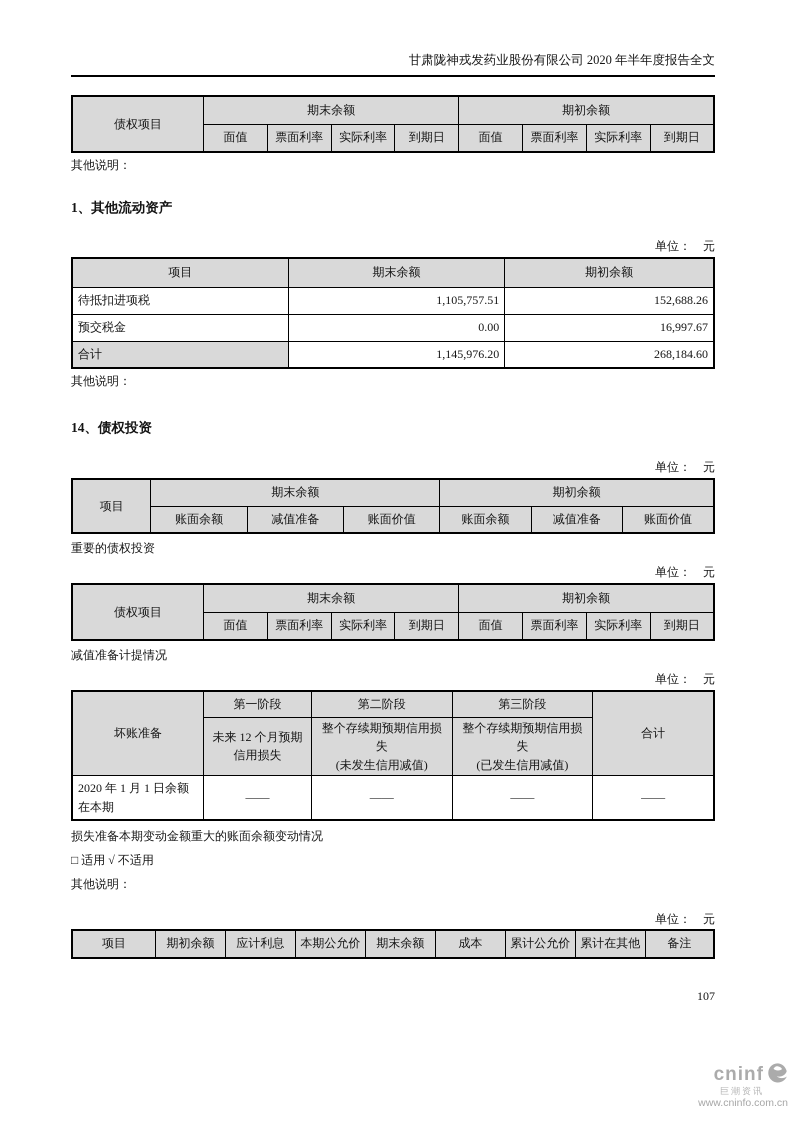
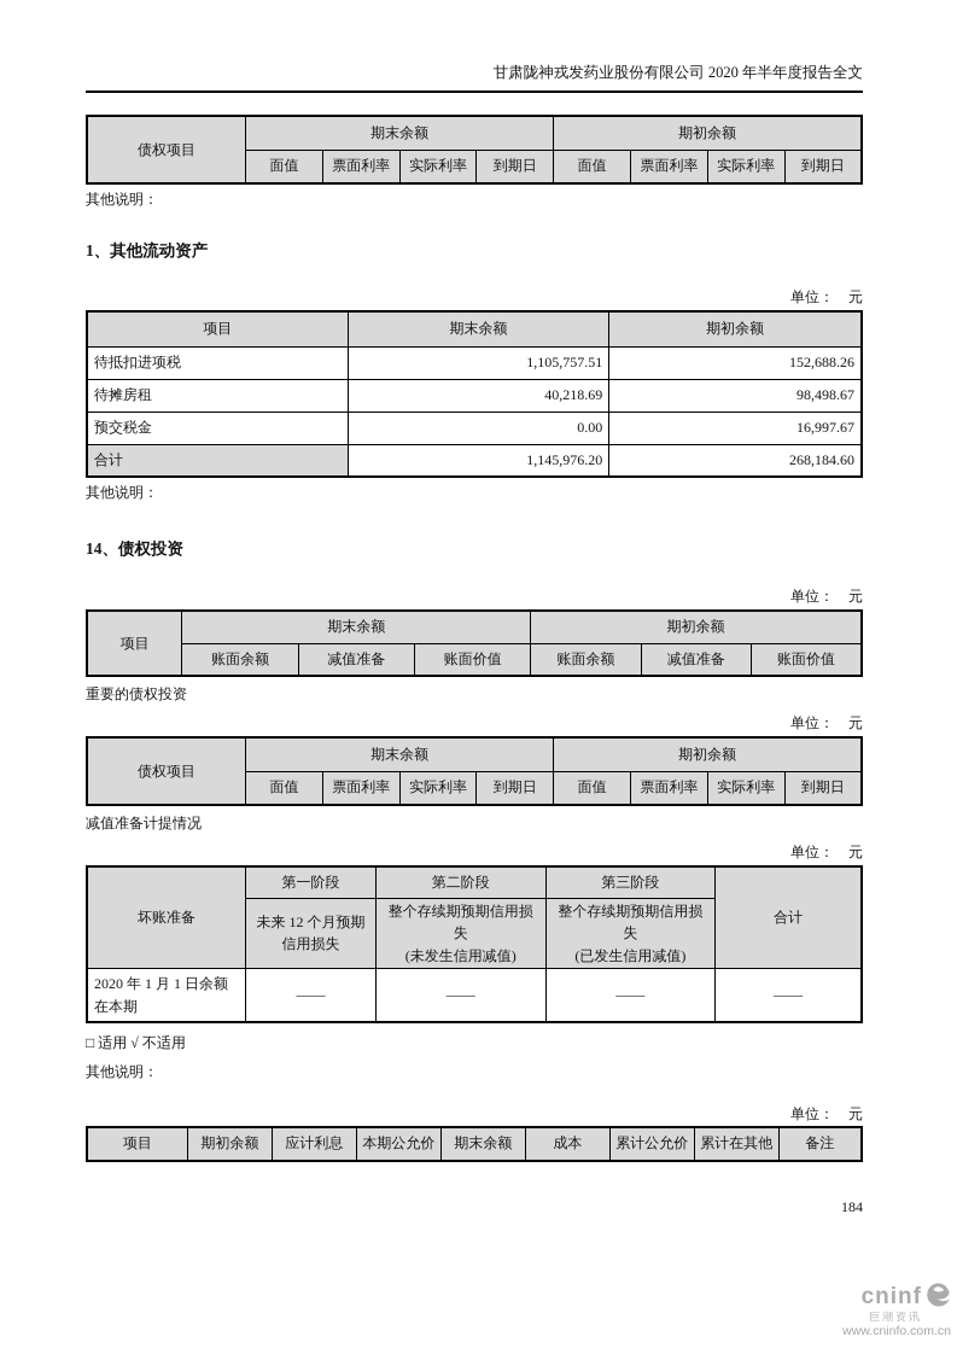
  甘肃陇神戎发药业股份有限公司 2020 年半年度报告全文
  债权项目	期末余额	期初余额
  面值	票面利率	实际利率	到期日	面值	票面利率	实际利率	到期日
  其他说明：
  1、其他流动资产
  单位： 元
  项目	期末余额	期初余额
  待抵扣进项税	1,105,757.51	152,688.26
+ 待摊房租	40,218.69	98,498.67
  预交税金	0.00	16,997.67
  合计	1,145,976.20	268,184.60
  其他说明：
  14、债权投资
  单位： 元
  项目	期末余额	期初余额
  账面余额	减值准备	账面价值	账面余额	减值准备	账面价值
  重要的债权投资
  单位： 元
  债权项目	期末余额	期初余额
  面值	票面利率	实际利率	到期日	面值	票面利率	实际利率	到期日
  减值准备计提情况
  单位： 元
  坏账准备	第一阶段	第二阶段	第三阶段	合计
  未来 12 个月预期信用损失	整个存续期预期信用损失 (未发生信用减值)	整个存续期预期信用损失 (已发生信用减值)
  2020 年 1 月 1 日余额在本期	——	——	——	——
- 损失准备本期变动金额重大的账面余额变动情况
  □ 适用 √ 不适用
  其他说明：
  单位： 元
  项目	期初余额	应计利息	本期公允价	期末余额	成本	累计公允价	累计在其他	备注
- 107
+ 184
  cninf
  巨潮资讯
  www.cninfo.com.cn
